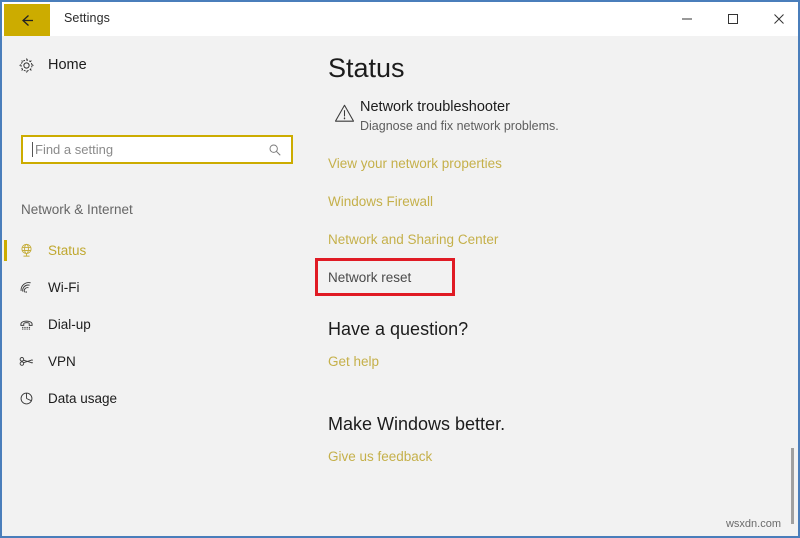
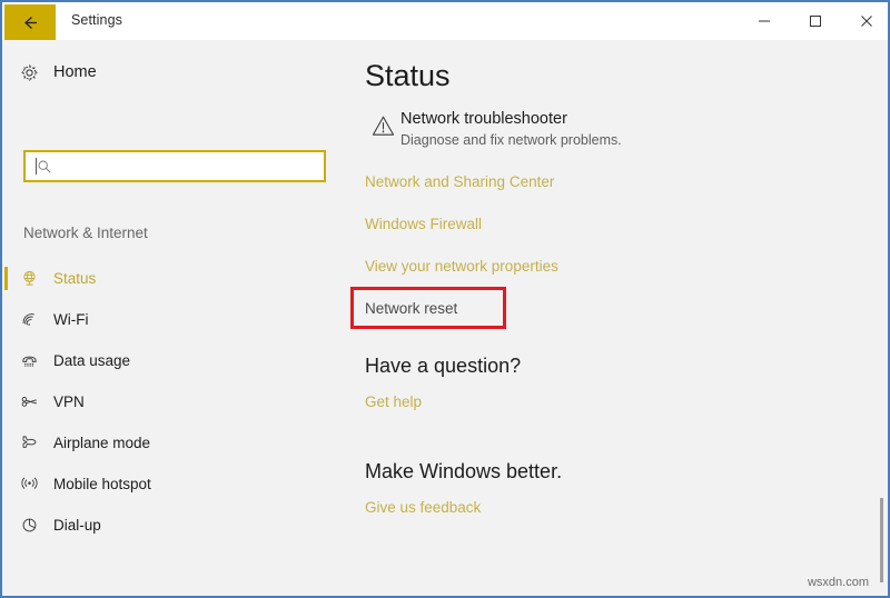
  Settings
  Home
- Find a setting
  Network & Internet
  Status
  Wi-Fi
- Dial-up
+ Data usage
  VPN
+ Airplane mode
+ Mobile hotspot
- Data usage
+ Dial-up
  Status
  Network troubleshooter
  Diagnose and fix network problems.
- View your network properties
+ Network and Sharing Center
  Windows Firewall
- Network and Sharing Center
+ View your network properties
  Network reset
  Have a question?
  Get help
  Make Windows better.
  Give us feedback
  wsxdn.com
